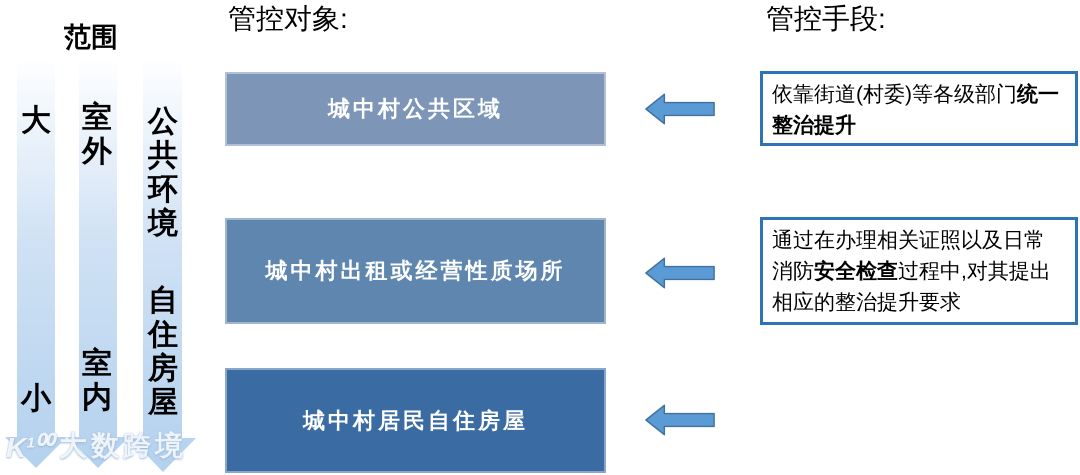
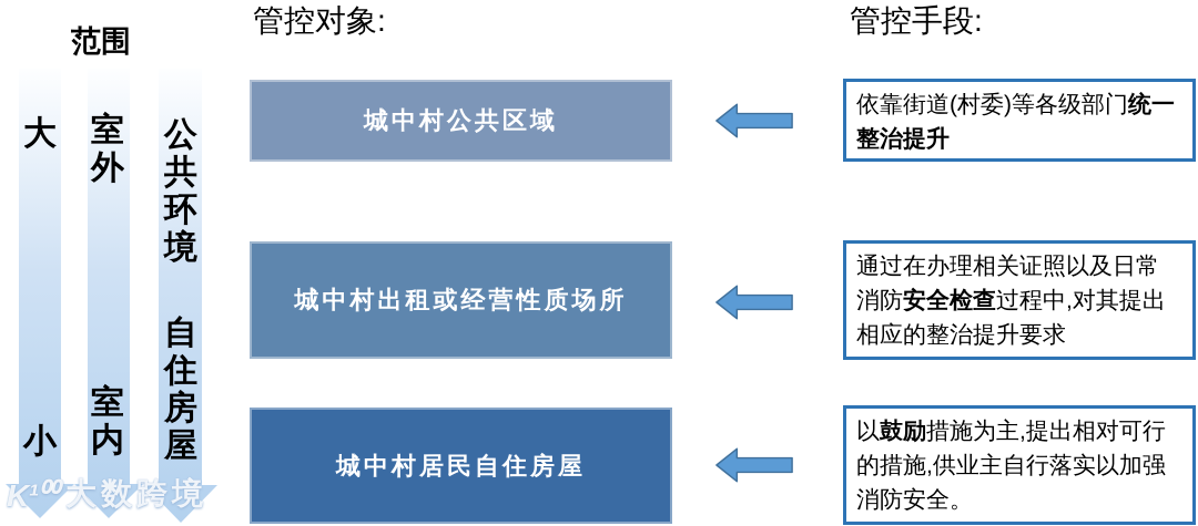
  范围
  大
  小
  室外
  室内
  公共环境
  自住房屋
  管控对象:
  城中村公共区域
  城中村出租或经营性质场所
  城中村居民自住房屋
  管控手段:
  依靠街道(村委)等各级部门统一整治提升
  通过在办理相关证照以及日常消防安全检查过程中,对其提出相应的整治提升要求
+ 以鼓励措施为主,提出相对可行的措施,供业主自行落实以加强消防安全。
  K¹⁰⁰
  大数跨境
